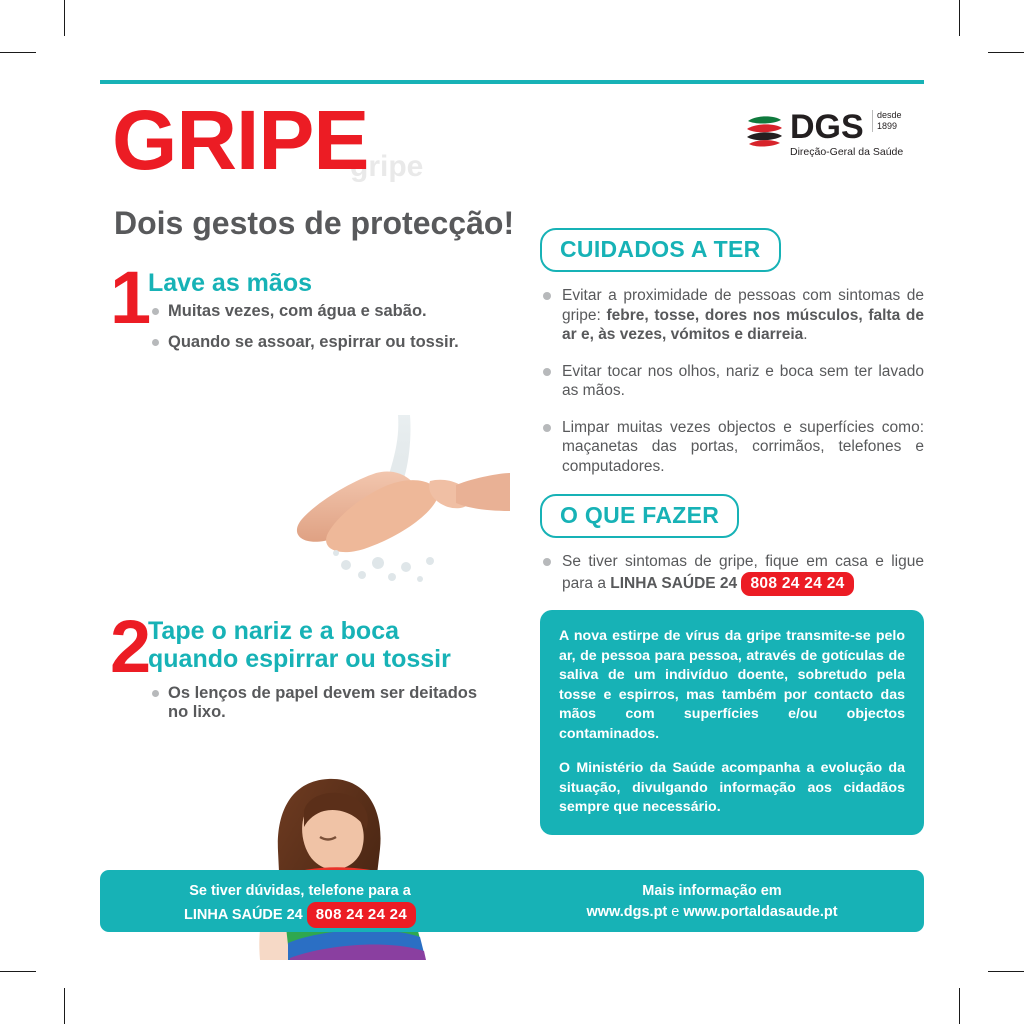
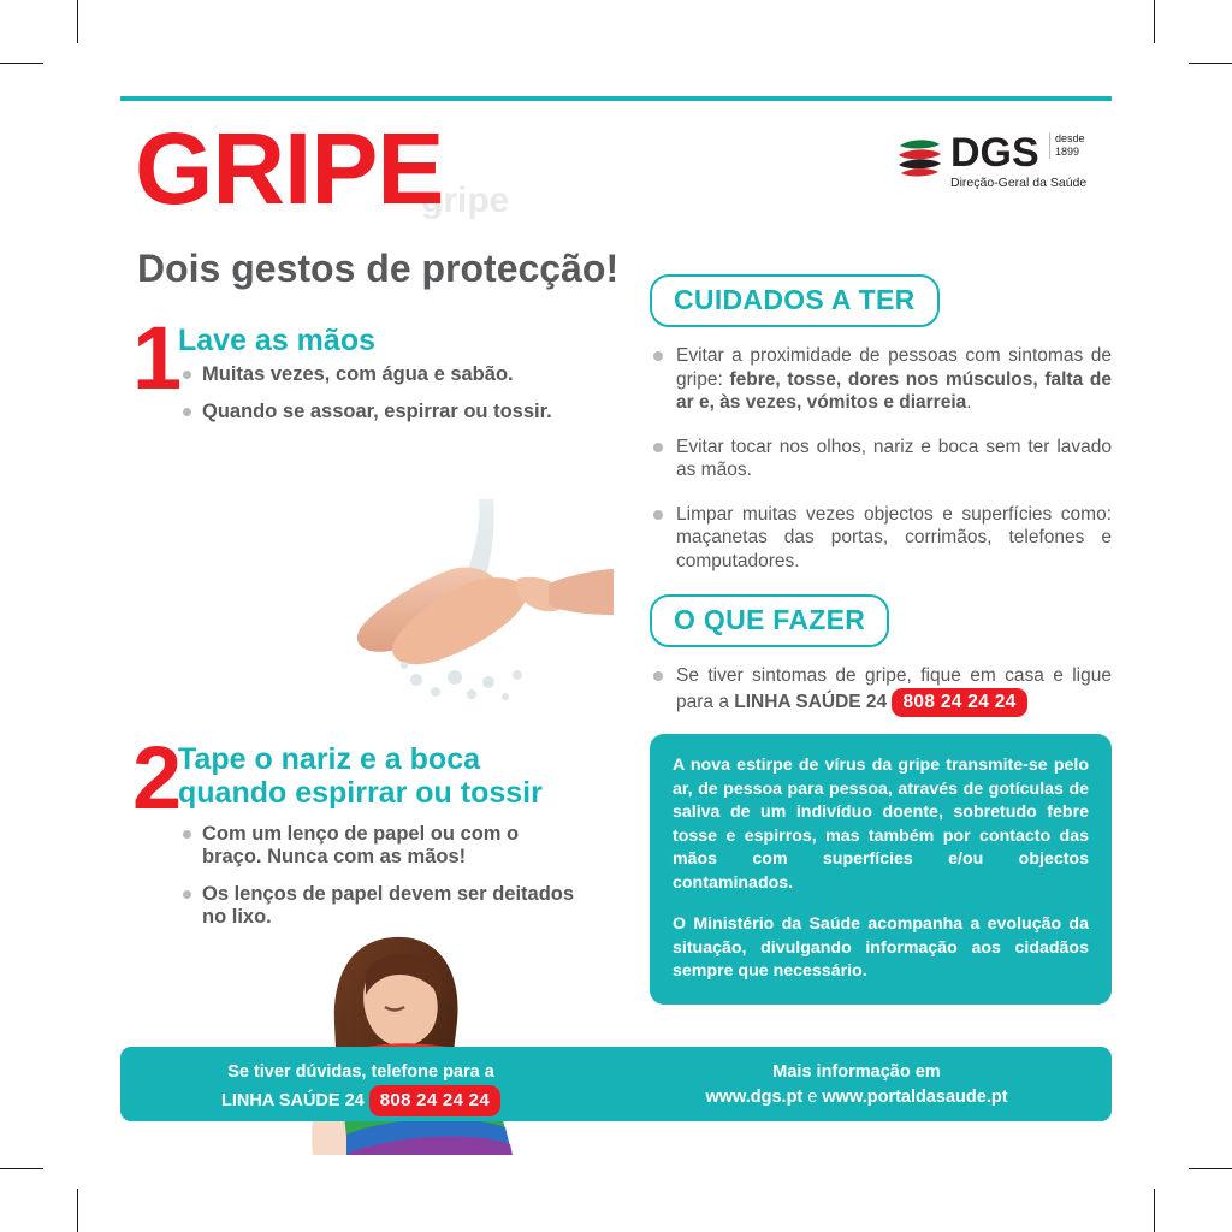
  gripe
  GRIPE
  Dois gestos de protecção!
  DGS
  desde
  1899
  Direção-Geral da Saúde
  1
  Lave as mãos
  Muitas vezes, com água e sabão.
  Quando se assoar, espirrar ou tossir.
  2
  Tape o nariz e a boca
  quando espirrar ou tossir
+ Com um lenço de papel ou com o braço. Nunca com as mãos!
  Os lenços de papel devem ser deitados no lixo.
  CUIDADOS A TER
  Evitar a proximidade de pessoas com sintomas de gripe: febre, tosse, dores nos músculos, falta de ar e, às vezes, vómitos e diarreia.
  Evitar tocar nos olhos, nariz e boca sem ter lavado as mãos.
  Limpar muitas vezes objectos e superfícies como: maçanetas das portas, corrimãos, telefones e computadores.
  O QUE FAZER
  Se tiver sintomas de gripe, fique em casa e ligue para a LINHA SAÚDE 24 808 24 24 24
- A nova estirpe de vírus da gripe transmite-se pelo ar, de pessoa para pessoa, através de gotículas de saliva de um indivíduo doente, sobretudo pela tosse e espirros, mas também por contacto das mãos com superfícies e/ou objectos contaminados.
+ A nova estirpe de vírus da gripe transmite-se pelo ar, de pessoa para pessoa, através de gotículas de saliva de um indivíduo doente, sobretudo febre tosse e espirros, mas também por contacto das mãos com superfícies e/ou objectos contaminados.
  O Ministério da Saúde acompanha a evolução da situação, divulgando informação aos cidadãos sempre que necessário.
  Se tiver dúvidas, telefone para a
  LINHA SAÚDE 24 808 24 24 24
  Mais informação em
  www.dgs.pt e www.portaldasaude.pt
